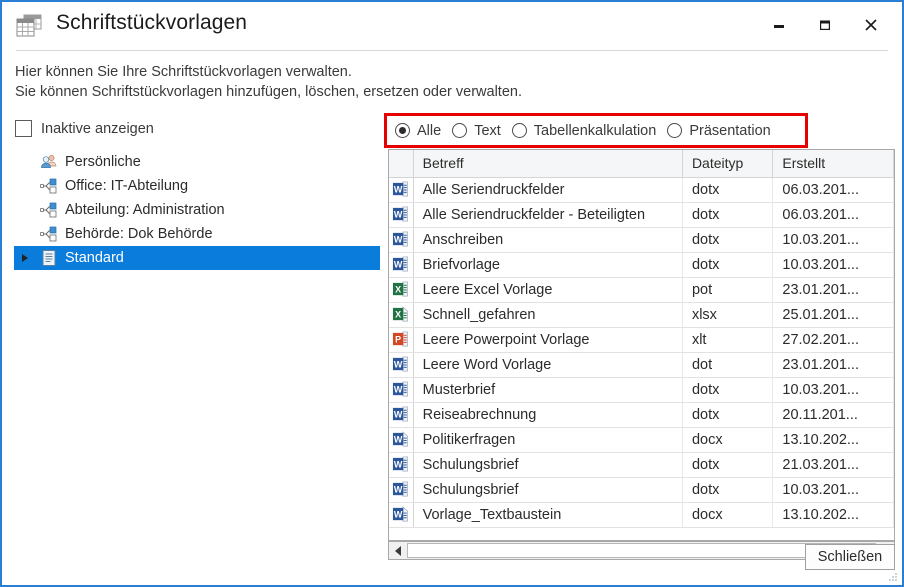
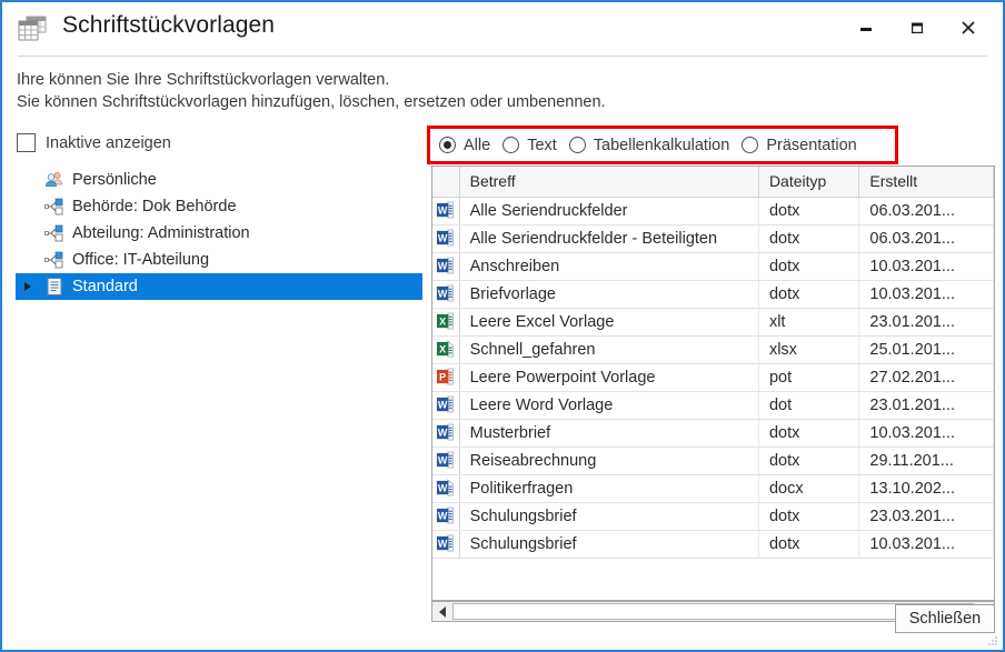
  Schriftstückvorlagen
- Hier können Sie Ihre Schriftstückvorlagen verwalten.
+ Ihre können Sie Ihre Schriftstückvorlagen verwalten.
- Sie können Schriftstückvorlagen hinzufügen, löschen, ersetzen oder verwalten.
+ Sie können Schriftstückvorlagen hinzufügen, löschen, ersetzen oder umbenennen.
  Inaktive anzeigen
  Alle
  Text
  Tabellenkalkulation
  Präsentation
  Persönliche
- Office: IT-Abteilung
+ Behörde: Dok Behörde
  Abteilung: Administration
- Behörde: Dok Behörde
+ Office: IT-Abteilung
  Standard
  	Betreff	Dateityp	Erstellt
  W	Alle Seriendruckfelder	dotx	06.03.201...
  W	Alle Seriendruckfelder - Beteiligten	dotx	06.03.201...
  W	Anschreiben	dotx	10.03.201...
  W	Briefvorlage	dotx	10.03.201...
- X	Leere Excel Vorlage	pot	23.01.201...
+ X	Leere Excel Vorlage	xlt	23.01.201...
  X	Schnell_gefahren	xlsx	25.01.201...
- P	Leere Powerpoint Vorlage	xlt	27.02.201...
+ P	Leere Powerpoint Vorlage	pot	27.02.201...
  W	Leere Word Vorlage	dot	23.01.201...
  W	Musterbrief	dotx	10.03.201...
- W	Reiseabrechnung	dotx	20.11.201...
+ W	Reiseabrechnung	dotx	29.11.201...
  W	Politikerfragen	docx	13.10.202...
- W	Schulungsbrief	dotx	21.03.201...
+ W	Schulungsbrief	dotx	23.03.201...
  W	Schulungsbrief	dotx	10.03.201...
- W	Vorlage_Textbaustein	docx	13.10.202...
  Schließen
